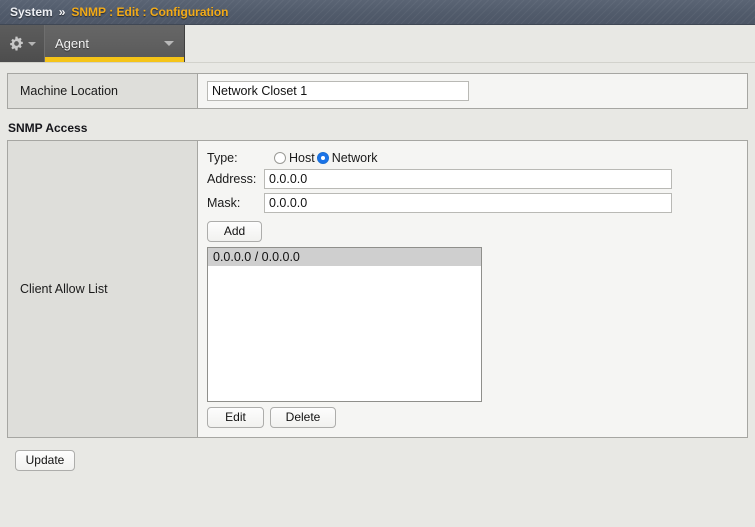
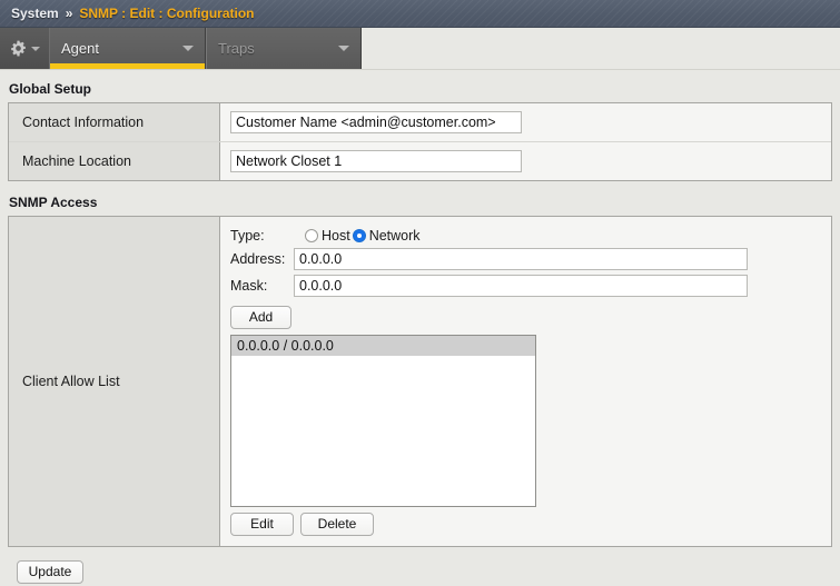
  System
  »
  SNMP : Edit : Configuration
  Agent
+ Traps
+ Global Setup
+ Contact Information
+ Customer Name <admin@customer.com>
  Machine Location
  Network Closet 1
  SNMP Access
  Client Allow List
  Type:
  Host
  Network
  Address:
  0.0.0.0
  Mask:
  0.0.0.0
  Add
  0.0.0.0 / 0.0.0.0
  Edit
  Delete
  Update
